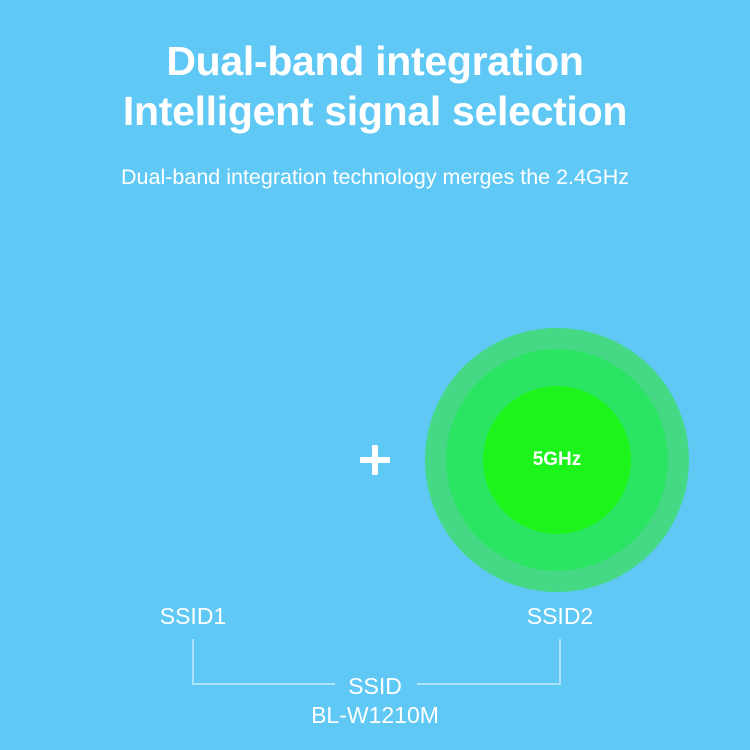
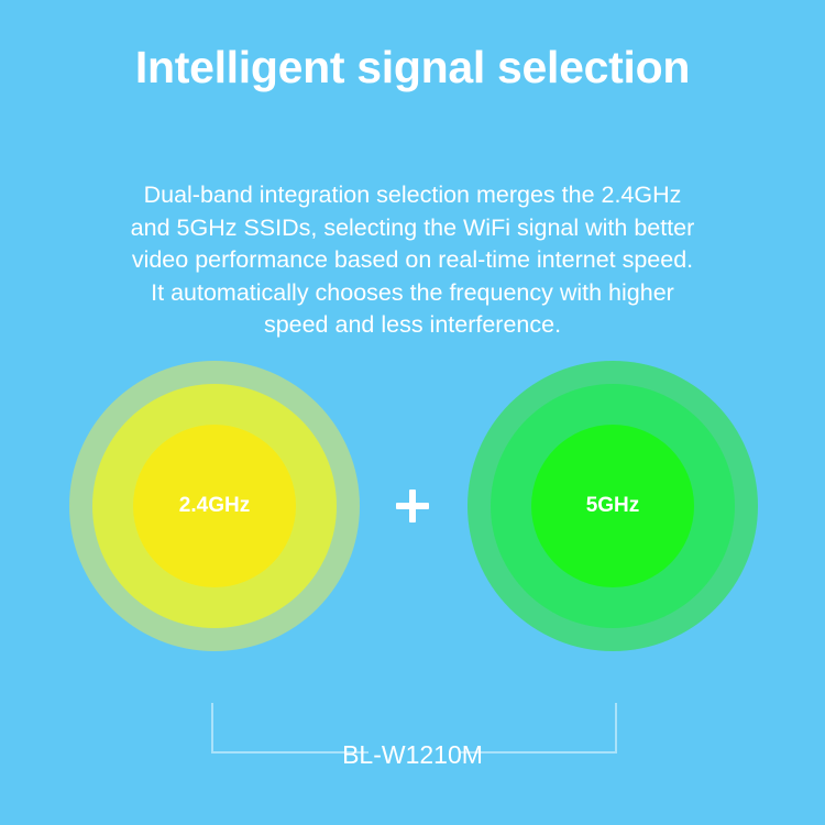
- Dual-band integration
  Intelligent signal selection
- Dual-band integration technology merges the 2.4GHz
+ Dual-band integration selection merges the 2.4GHz
+ and 5GHz SSIDs, selecting the WiFi signal with better
+ video performance based on real-time internet speed.
+ It automatically chooses the frequency with higher
+ speed and less interference.
+ 2.4GHz
  5GHz
- SSID1
- SSID2
- SSID
  BL-W1210M
